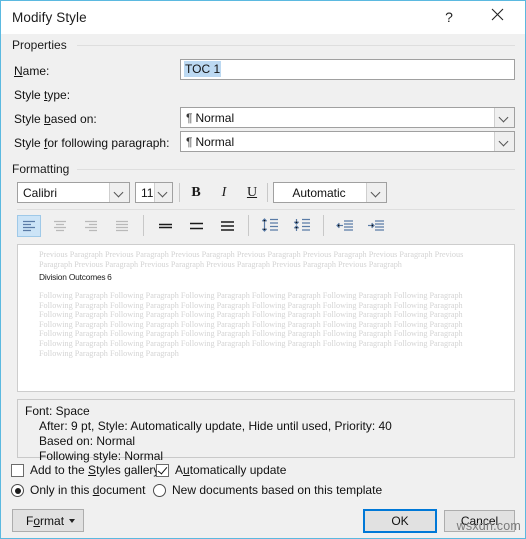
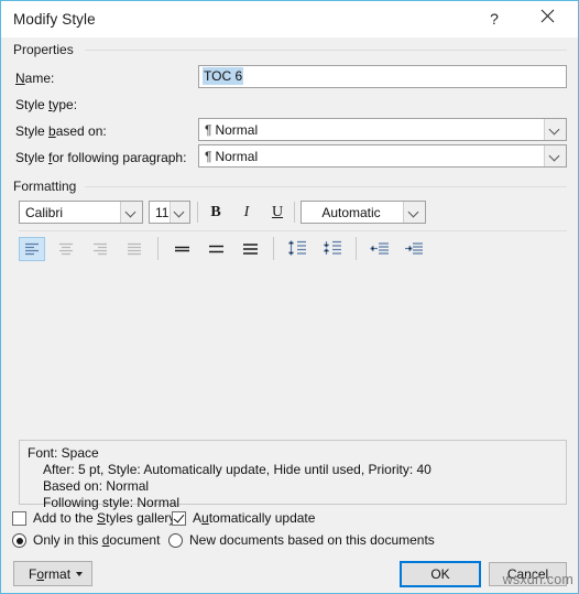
  Modify Style
  ?
  Properties
  Name:
- TOC 1
+ TOC 6
  Style type:
  Style based on:
  ¶ Normal
  Style for following paragraph:
  ¶ Normal
  Formatting
  Calibri
  11
  B
  I
  U
  Automatic
- Previous Paragraph Previous Paragraph Previous Paragraph Previous Paragraph Previous Paragraph Previous Paragraph Previous Paragraph Previous Paragraph Previous Paragraph Previous Paragraph Previous Paragraph Previous Paragraph
- Division Outcomes 6
- Following Paragraph Following Paragraph Following Paragraph Following Paragraph Following Paragraph Following Paragraph Following Paragraph Following Paragraph Following Paragraph Following Paragraph Following Paragraph Following Paragraph Following Paragraph Following Paragraph Following Paragraph Following Paragraph Following Paragraph Following Paragraph Following Paragraph Following Paragraph Following Paragraph Following Paragraph Following Paragraph Following Paragraph Following Paragraph Following Paragraph Following Paragraph Following Paragraph Following Paragraph Following Paragraph Following Paragraph Following Paragraph Following Paragraph Following Paragraph Following Paragraph Following Paragraph Following Paragraph Following Paragraph
  Font: Space
- After: 9 pt, Style: Automatically update, Hide until used, Priority: 40
+ After: 5 pt, Style: Automatically update, Hide until used, Priority: 40
  Based on: Normal
  Following style: Normal
  Add to the Styles galler
  Automatically update
  Only in this document
- New documents based on this template
+ New documents based on this documents
  Format
  OK
  Cancel
  wsxdn.com
